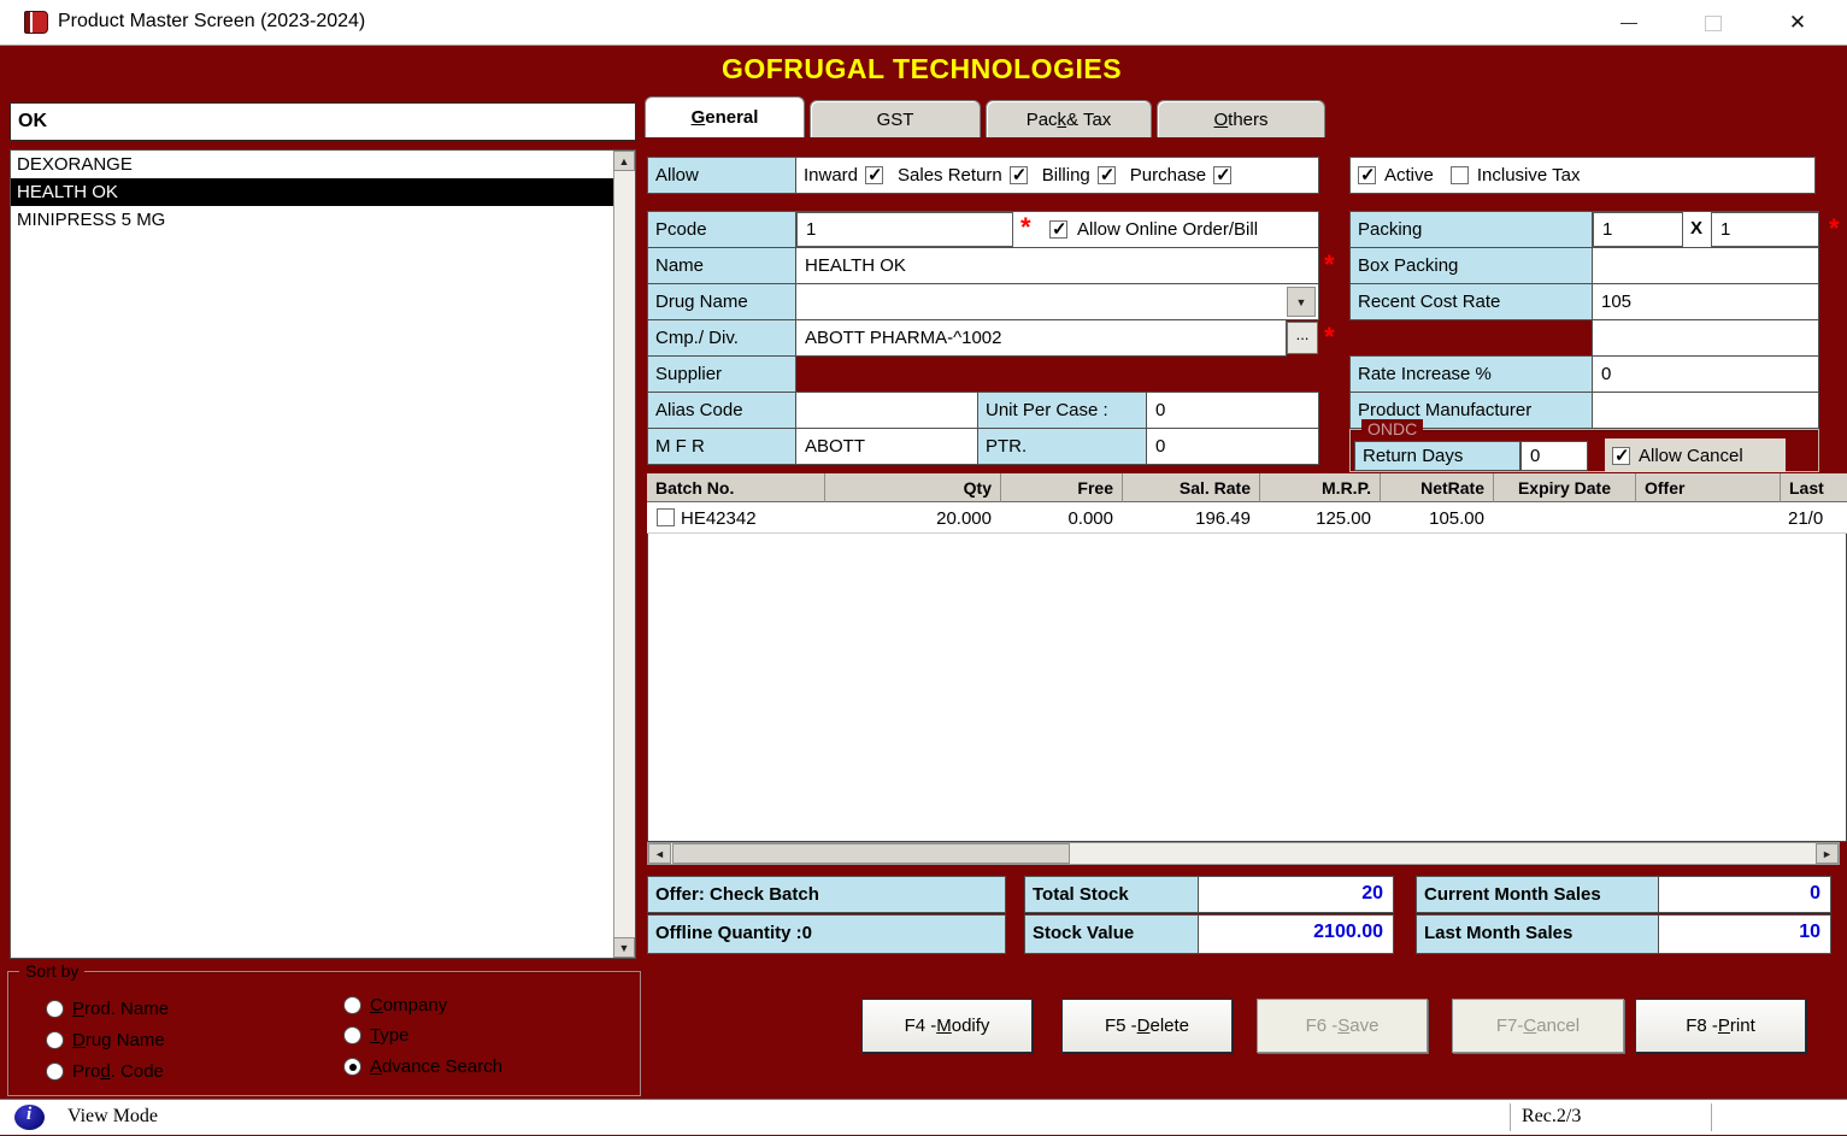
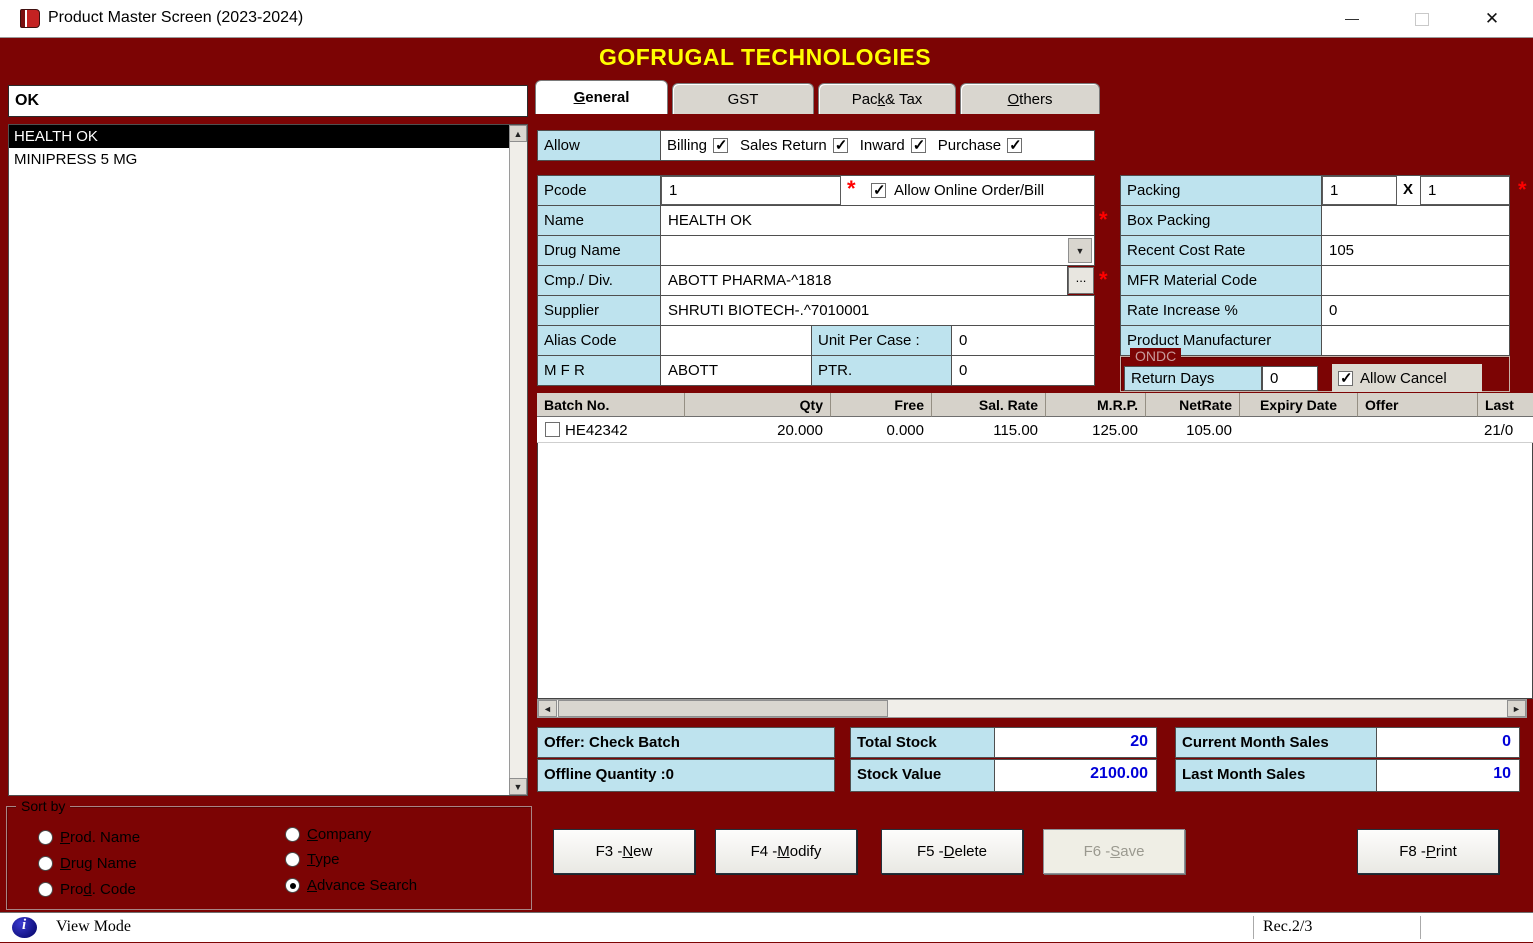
  Product Master Screen (2023-2024)
  GOFRUGAL TECHNOLOGIES
  OK
- DEXORANGE
  HEALTH OK
  MINIPRESS 5 MG
  G
  eneral
  GST
  Pac
  k
  & Tax
  O
  thers
  Allow
- Inward
+ Billing
  Sales Return
- Billing
+ Inward
  Purchase
- Active
- Inclusive Tax
  Pcode
  1
  Allow Online Order/Bill
  Name
  HEALTH OK
  Drug Name
  Cmp./ Div.
- ABOTT PHARMA-^1002
+ ABOTT PHARMA-^1818
  ...
  Supplier
+ SHRUTI BIOTECH-.^7010001
  Alias Code
  Unit Per Case :
  0
  M F R
  ABOTT
  PTR.
  0
  Packing
  1
  X
  1
  Box Packing
  Recent Cost Rate
  105
+ MFR Material Code
  Rate Increase %
  0
  Product Manufacturer
  ONDC
  Return Days
  0
  Allow Cancel
  Batch No.
  Qty
  Free
  Sal. Rate
  M.R.P.
  NetRate
  Expiry Date
  Offer
  Last
  HE42342
  20.000
  0.000
- 196.49
+ 115.00
  125.00
  105.00
  21/0
  Offer: Check Batch
  Offline Quantity :0
  Total Stock
  20
  Stock Value
  2100.00
  Current Month Sales
  0
  Last Month Sales
  10
  Sort by
  Prod. Name
  Drug Name
  Prod. Code
  Company
  Type
  Advance Search
+ F3 -
+ N
+ ew
  F4 -
  M
  odify
  F5 -
  D
  elete
  F6 -
  S
  ave
- F7-
- C
- ancel
  F8 -
  P
  rint
  View Mode
  Rec.2/3
